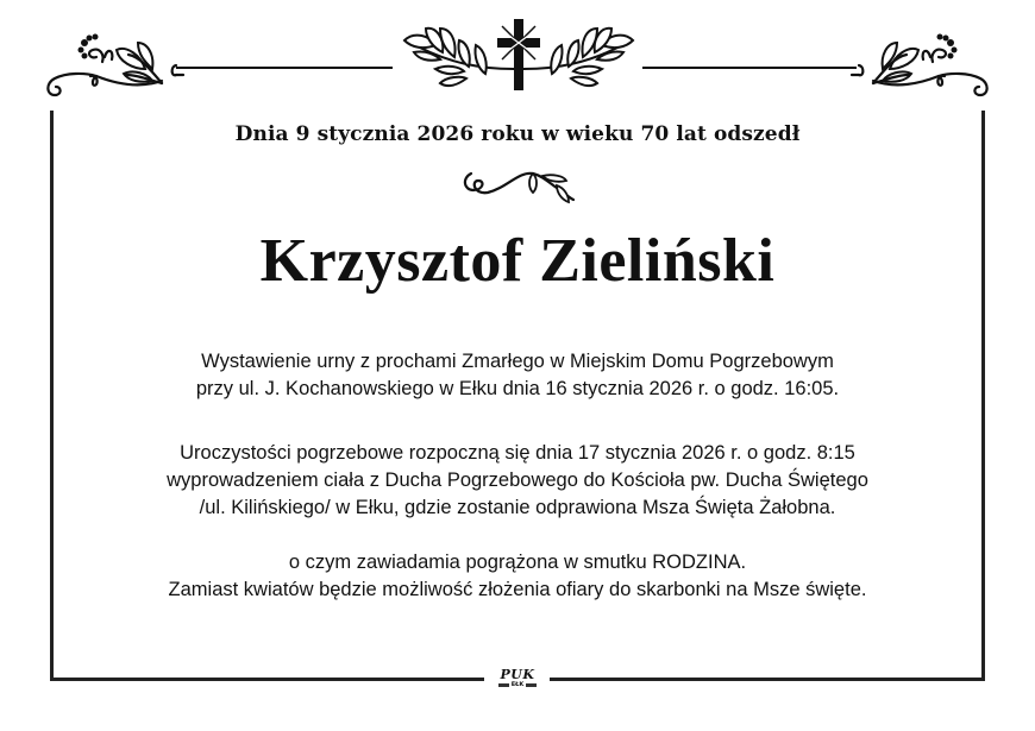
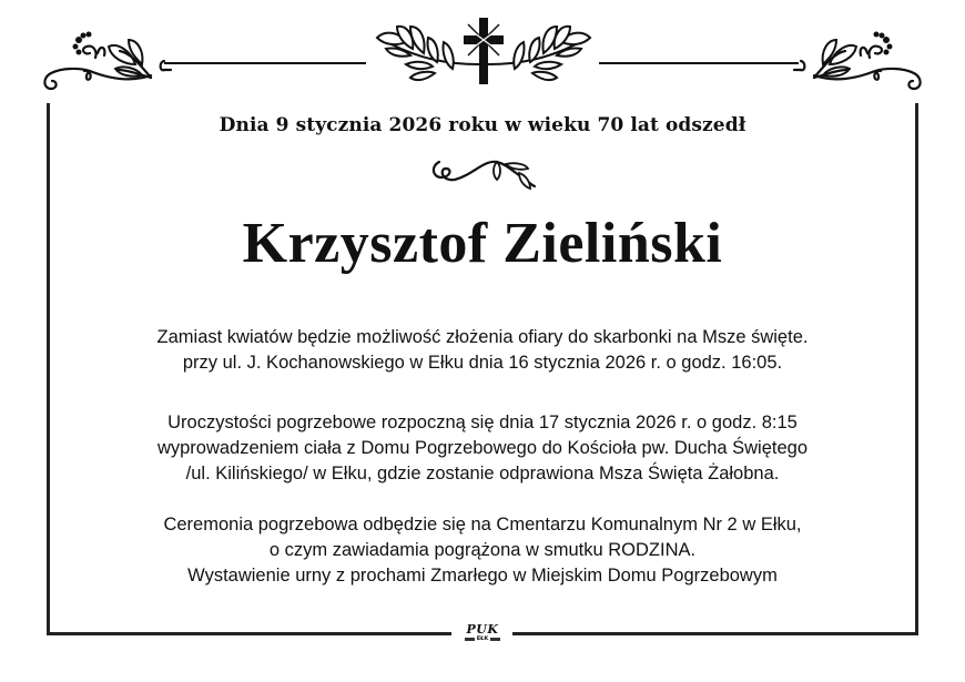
  Dnia 9 stycznia 2026 roku w wieku 70 lat odszedł
  Krzysztof Zieliński
- Wystawienie urny z prochami Zmarłego w Miejskim Domu Pogrzebowym
+ Zamiast kwiatów będzie możliwość złożenia ofiary do skarbonki na Msze święte.
  przy ul. J. Kochanowskiego w Ełku dnia 16 stycznia 2026 r. o godz. 16:05.
  Uroczystości pogrzebowe rozpoczną się dnia 17 stycznia 2026 r. o godz. 8:15
- wyprowadzeniem ciała z Ducha Pogrzebowego do Kościoła pw. Ducha Świętego
+ wyprowadzeniem ciała z Domu Pogrzebowego do Kościoła pw. Ducha Świętego
  /ul. Kilińskiego/ w Ełku, gdzie zostanie odprawiona Msza Święta Żałobna.
+ Ceremonia pogrzebowa odbędzie się na Cmentarzu Komunalnym Nr 2 w Ełku,
  o czym zawiadamia pogrążona w smutku RODZINA.
- Zamiast kwiatów będzie możliwość złożenia ofiary do skarbonki na Msze święte.
+ Wystawienie urny z prochami Zmarłego w Miejskim Domu Pogrzebowym
  PUK
